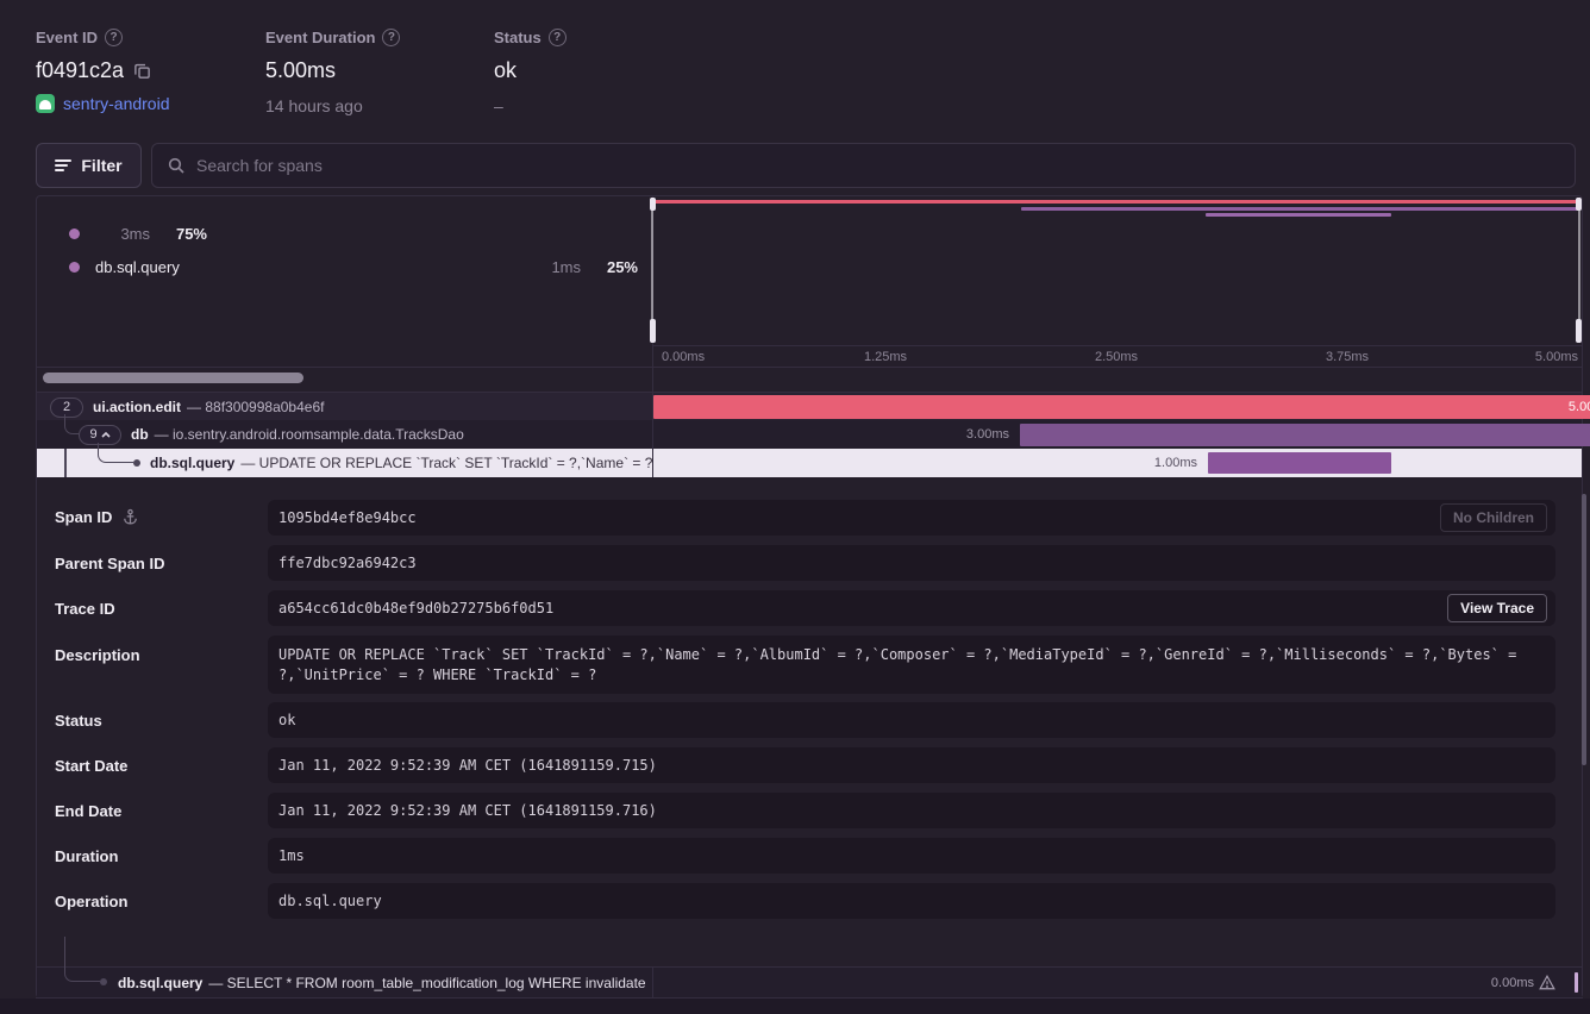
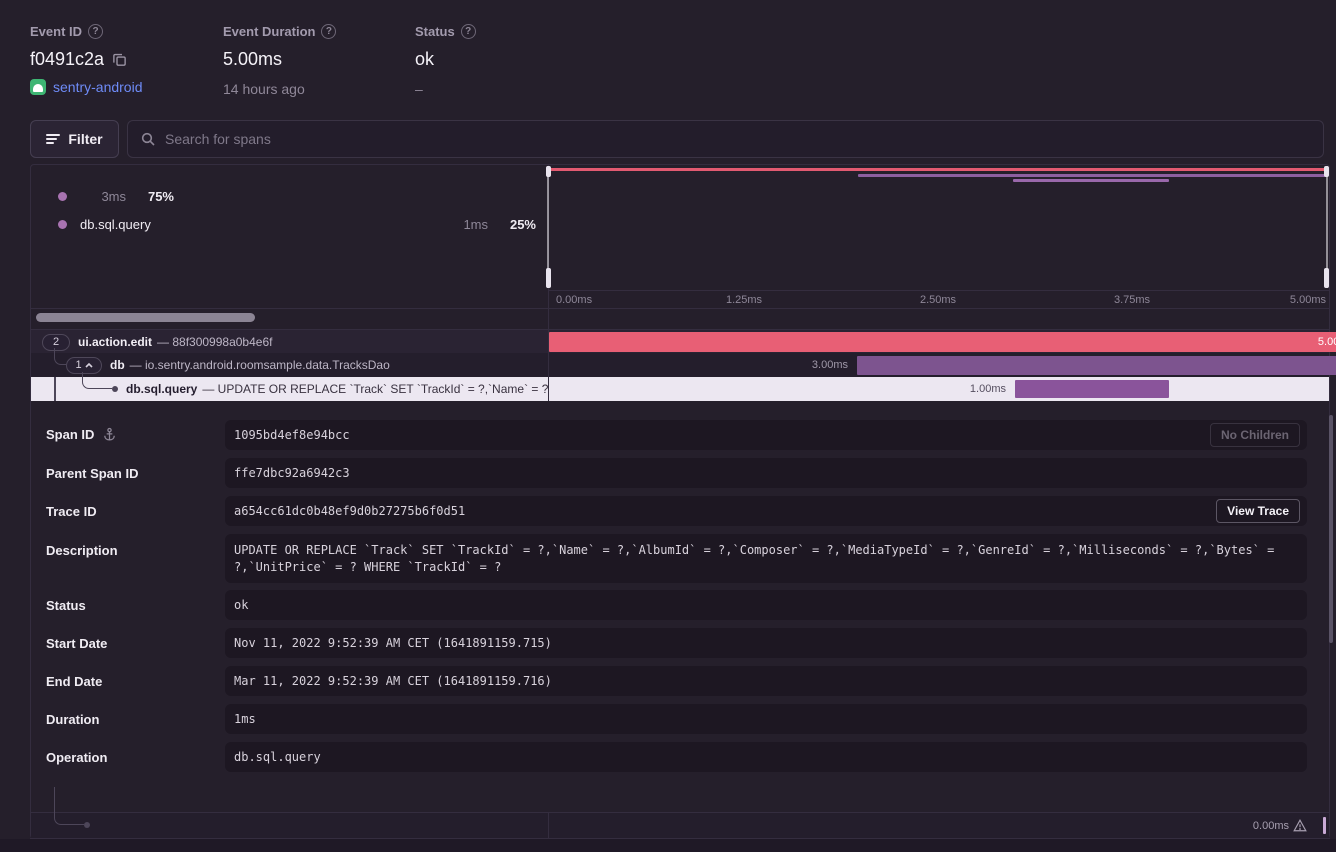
  Event ID
  ?
  f0491c2a
  sentry-android
  Event Duration
  ?
  5.00ms
  14 hours ago
  Status
  ?
  ok
  –
  Filter
  Search for spans
  3ms
  75%
  db.sql.query
  1ms
  25%
  0.00ms
  1.25ms
  2.50ms
  3.75ms
  5.00ms
  2
  ui.action.edit — 88f300998a0b4e6f
- 9
+ 1
  db — io.sentry.android.roomsample.data.TracksDao
  3.00ms
  db.sql.query — UPDATE OR REPLACE `Track` SET `TrackId` = ?,`Name` = ?
  1.00ms
  Span ID
  1095bd4ef8e94bcc
  No Children
  Parent Span ID
  ffe7dbc92a6942c3
  Trace ID
  a654cc61dc0b48ef9d0b27275b6f0d51
  View Trace
  Description
  UPDATE OR REPLACE `Track` SET `TrackId` = ?,`Name` = ?,`AlbumId` = ?,`Composer` = ?,`MediaTypeId` = ?,`GenreId` = ?,`Milliseconds` = ?,`Bytes` = ?,`UnitPrice` = ? WHERE `TrackId` = ?
  Status
  ok
  Start Date
- Jan 11, 2022 9:52:39 AM CET (1641891159.715)
+ Nov 11, 2022 9:52:39 AM CET (1641891159.715)
  End Date
- Jan 11, 2022 9:52:39 AM CET (1641891159.716)
+ Mar 11, 2022 9:52:39 AM CET (1641891159.716)
  Duration
  1ms
  Operation
  db.sql.query
- db.sql.query — SELECT * FROM room_table_modification_log WHERE invalidate
  0.00ms
